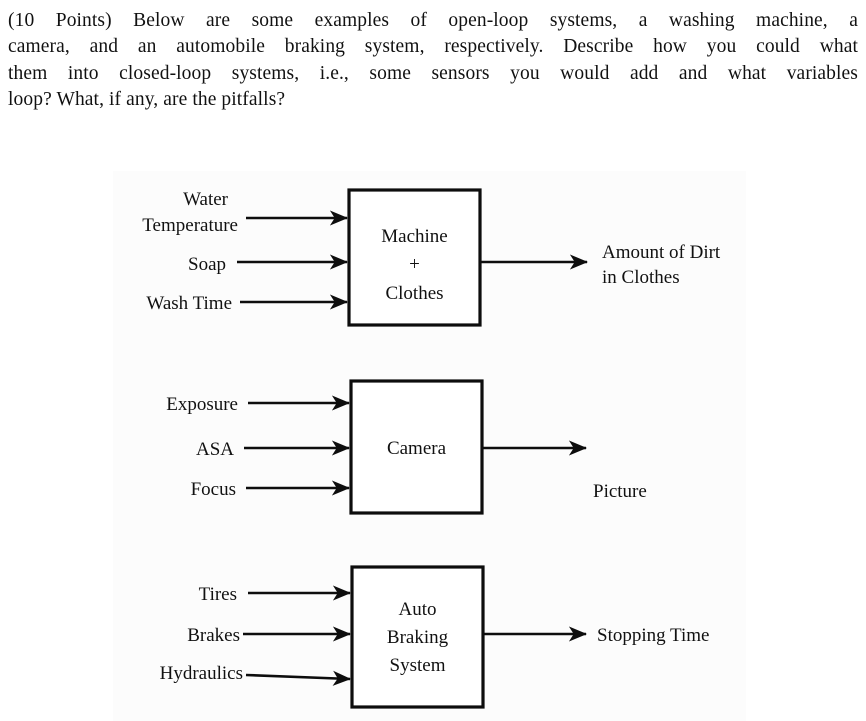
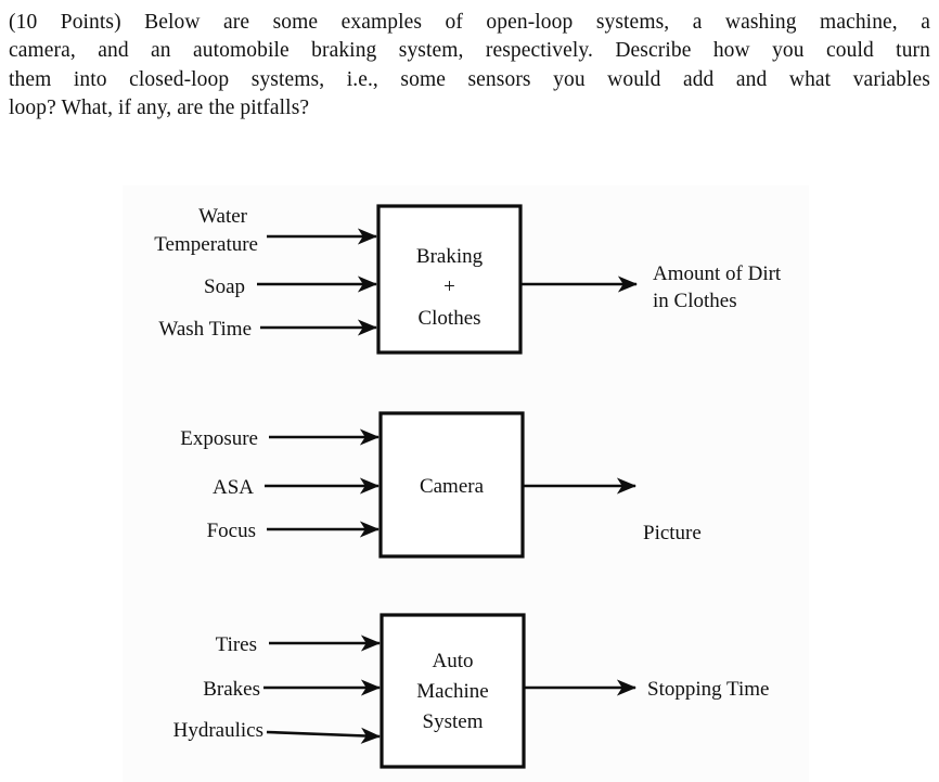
  (10 Points) Below are some examples of open-loop systems, a washing machine, a
- camera, and an automobile braking system, respectively. Describe how you could what
+ camera, and an automobile braking system, respectively. Describe how you could turn
  them into closed-loop systems, i.e., some sensors you would add and what variables
  loop? What, if any, are the pitfalls?
- Machine
+ Braking
  +
  Clothes
  Water
  Temperature
  Soap
  Wash Time
  Amount of Dirt
  in Clothes
  Camera
  Exposure
  ASA
  Focus
  Picture
  Auto
- Braking
+ Machine
  System
  Tires
  Brakes
  Hydraulics
  Stopping Time
